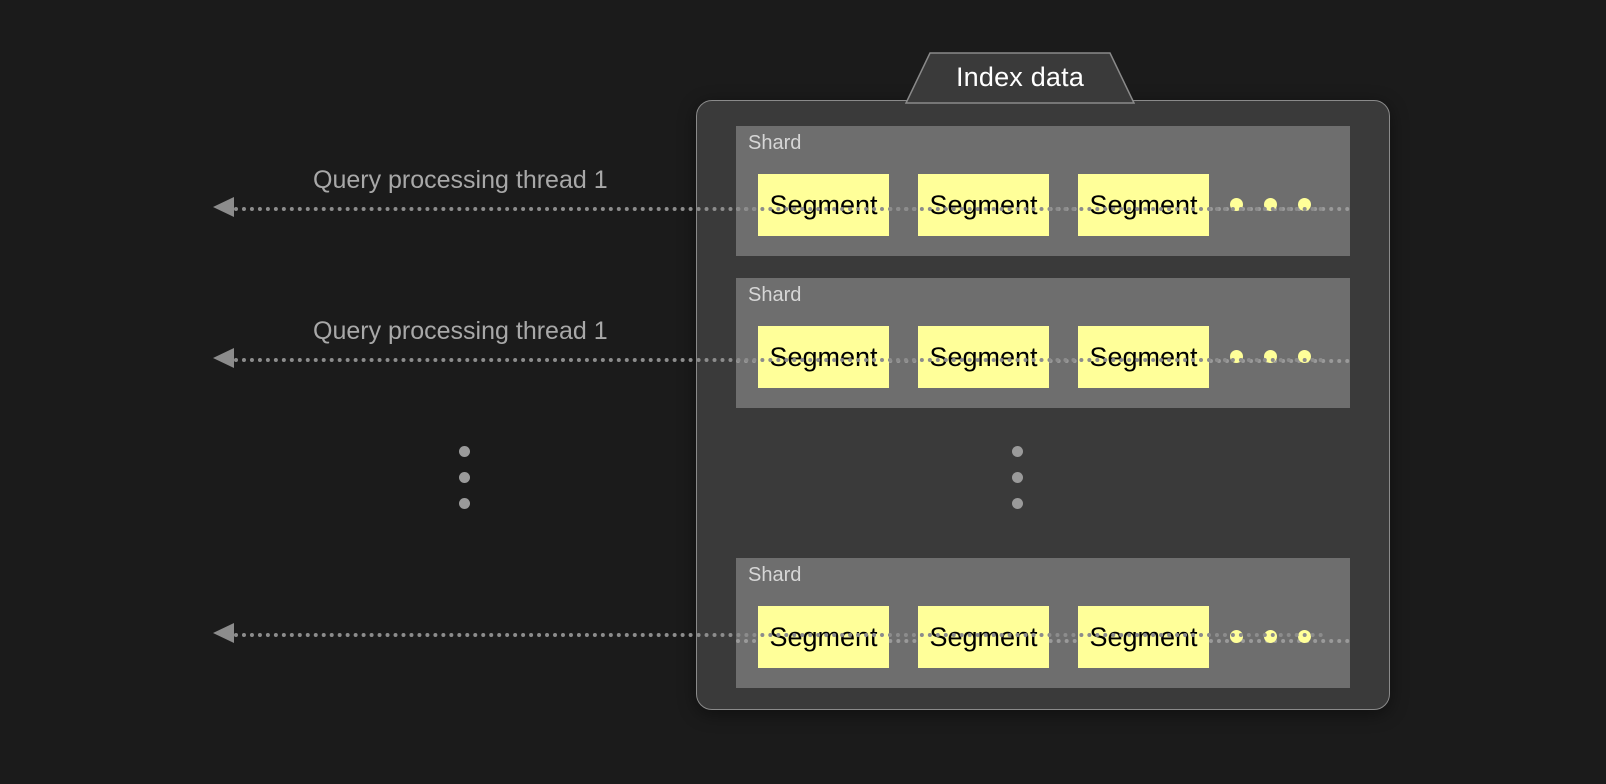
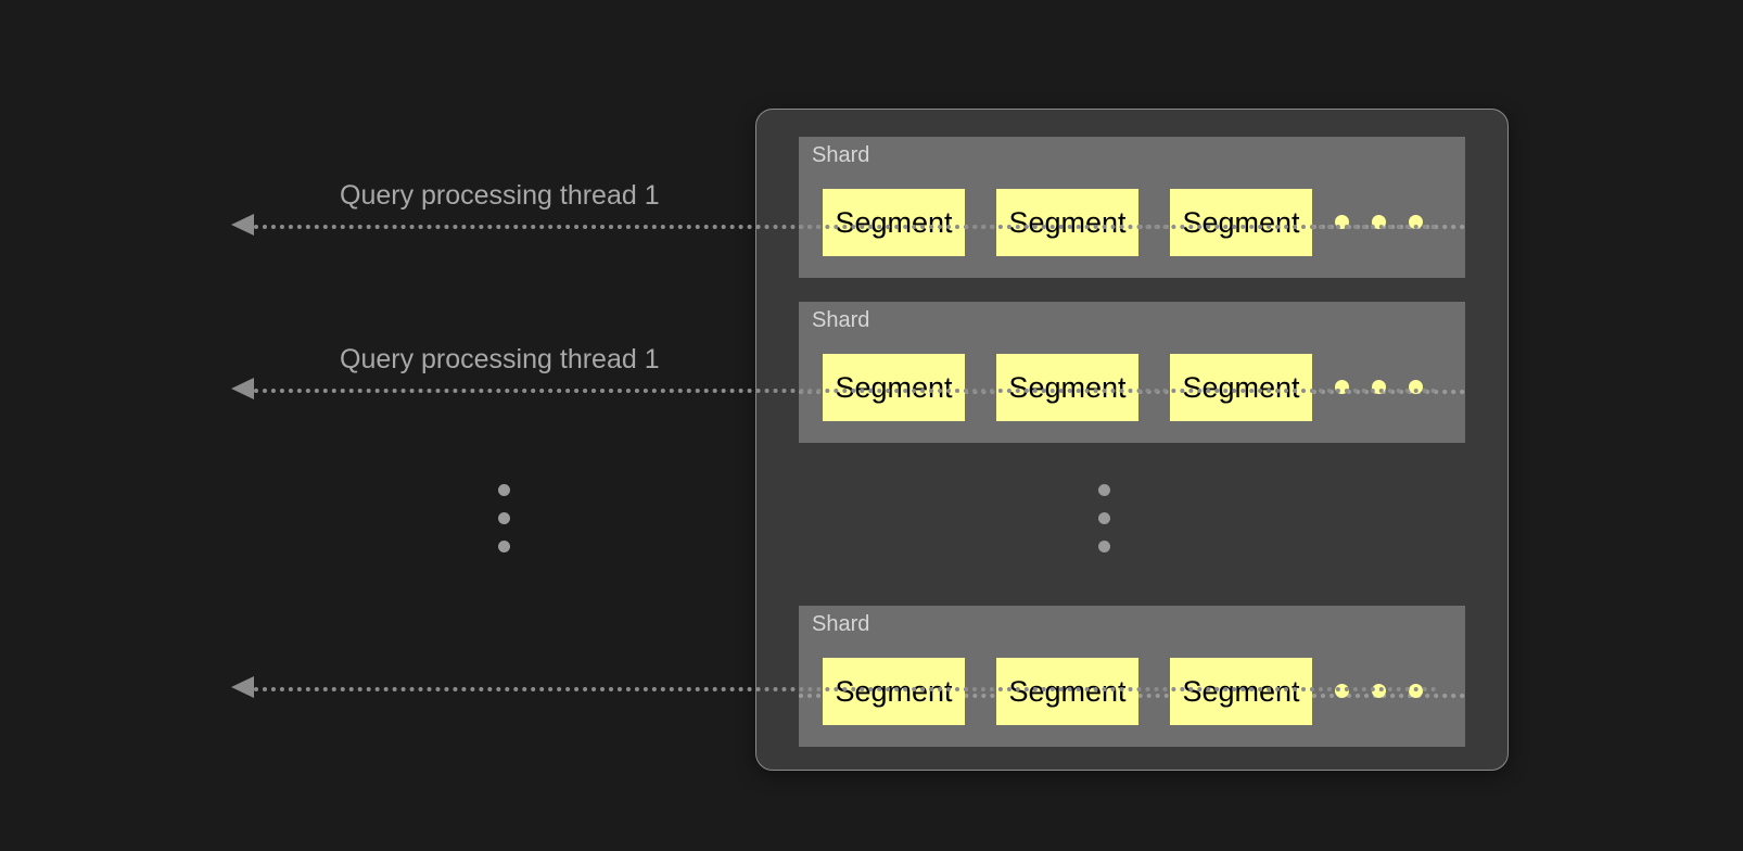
- Index data
  Shard
  Segment
  Segment
  Segment
  Shard
  Segment
  Segment
  Segment
  Shard
  Segment
  Segment
  Segment
  Query processing thread 1
  Query processing thread 1
